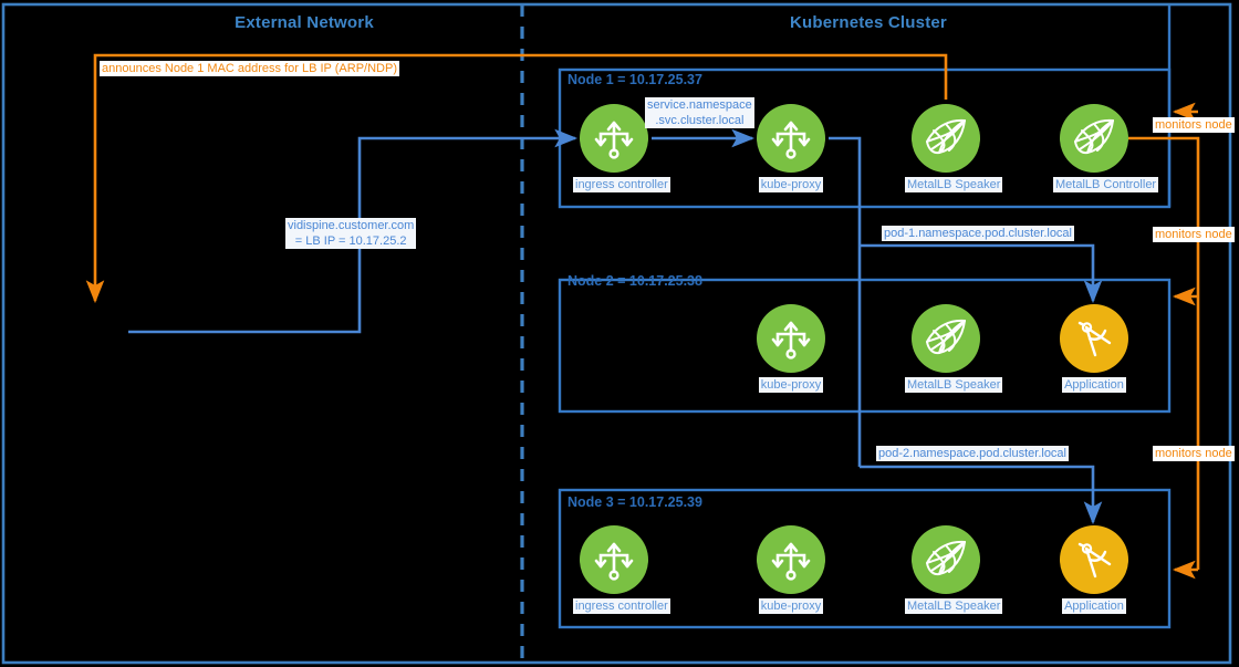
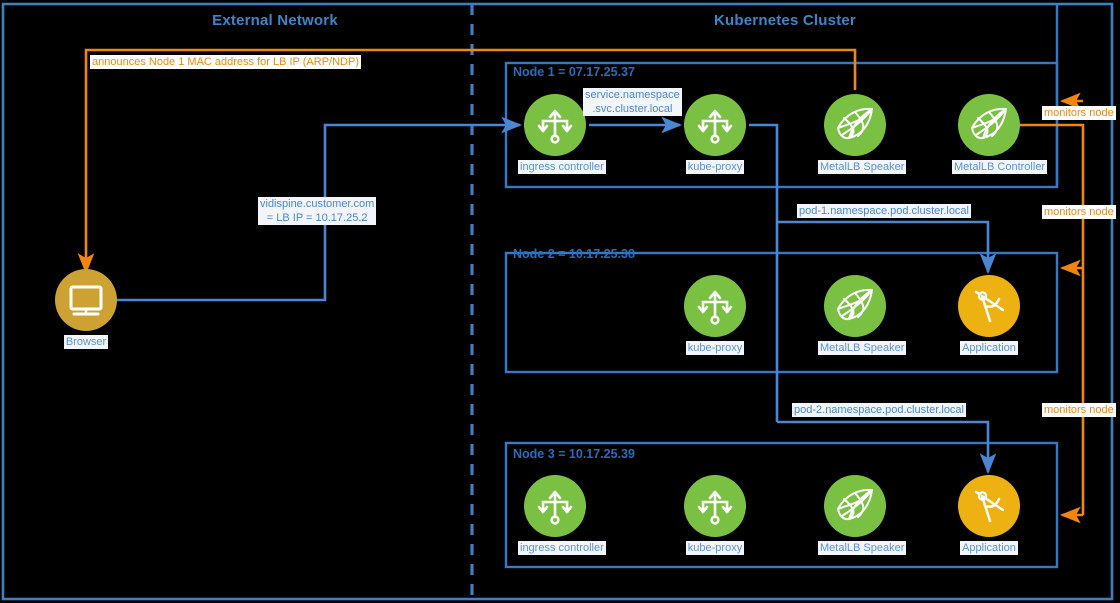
  External Network
  Kubernetes Cluster
- Node 1 = 10.17.25.37
+ Node 1 = 07.17.25.37
  Node 2 = 10.17.25.38
  Node 3 = 10.17.25.39
  ingress controller
  kube-proxy
  MetalLB Speaker
  MetalLB Controller
  kube-proxy
  MetalLB Speaker
  Application
  ingress controller
  kube-proxy
  MetalLB Speaker
  Application
+ Browser
  announces Node 1 MAC address for LB IP (ARP/NDP)
  vidispine.customer.com
  = LB IP = 10.17.25.2
  service.namespace
  .svc.cluster.local
  pod-1.namespace.pod.cluster.local
  pod-2.namespace.pod.cluster.local
  monitors node
  monitors node
  monitors node
